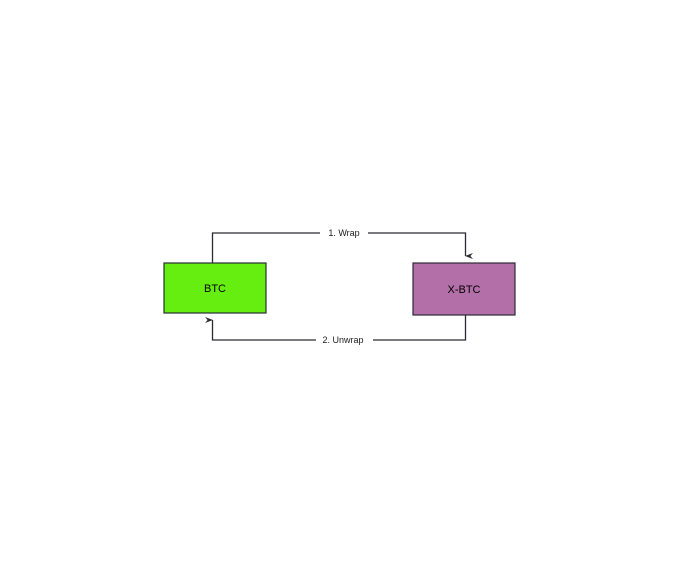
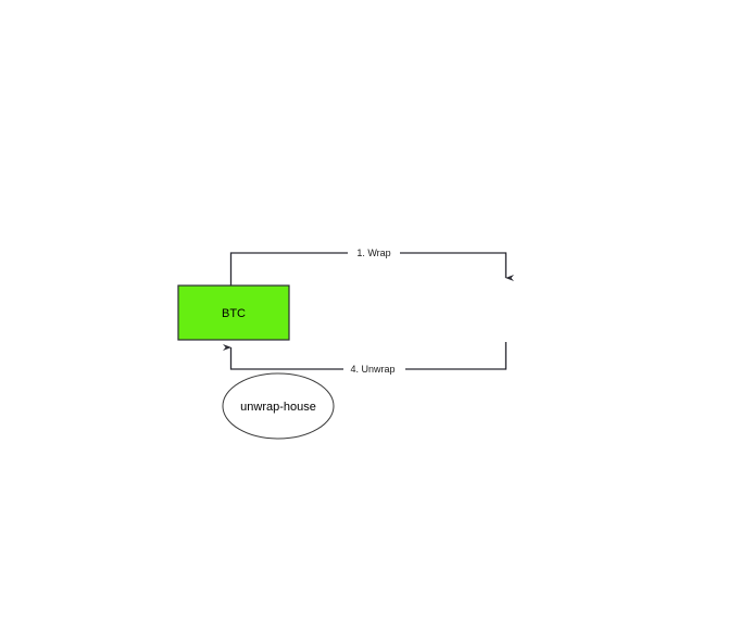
  1. Wrap
- 2. Unwrap
+ 4. Unwrap
+ unwrap-house
  BTC
- X-BTC
